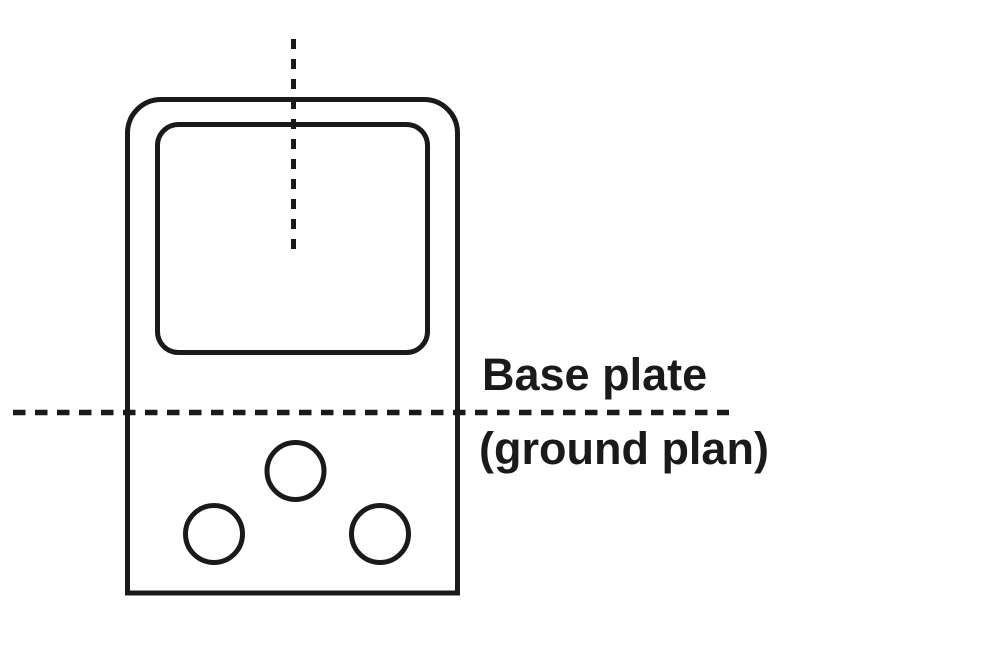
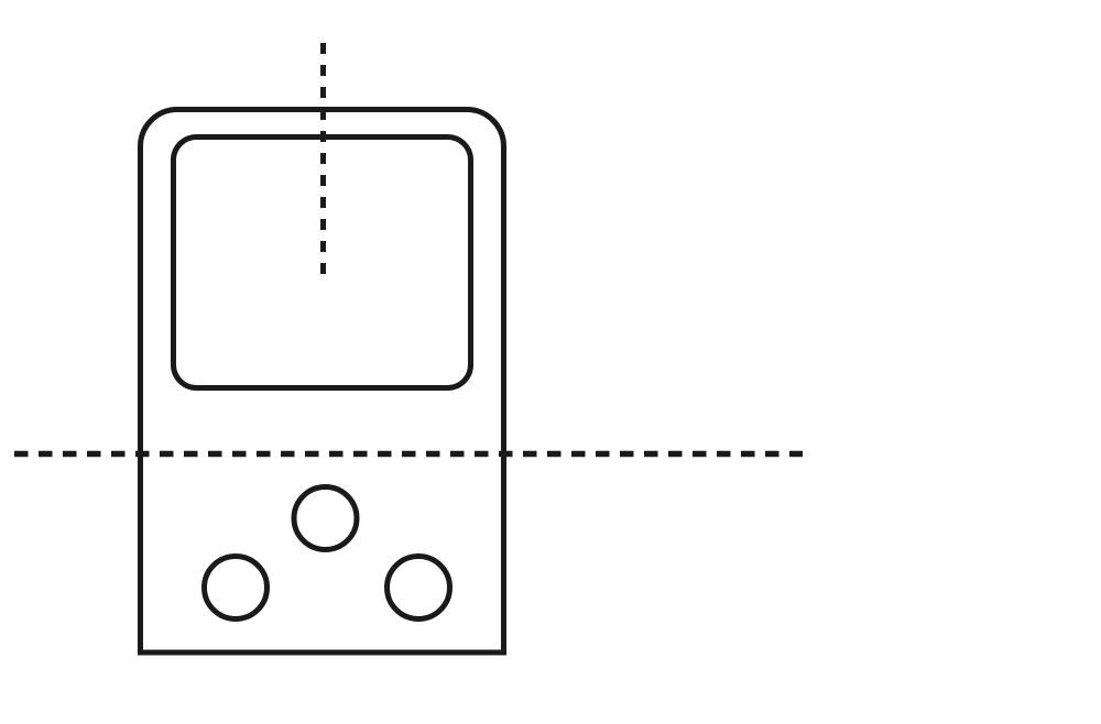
- Base plate
- (ground plan)
